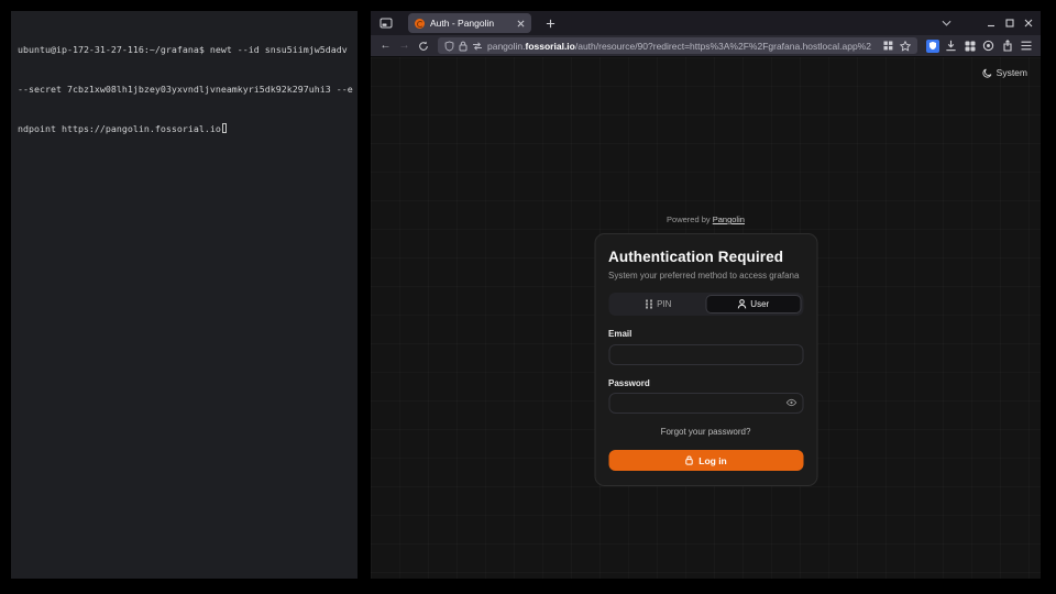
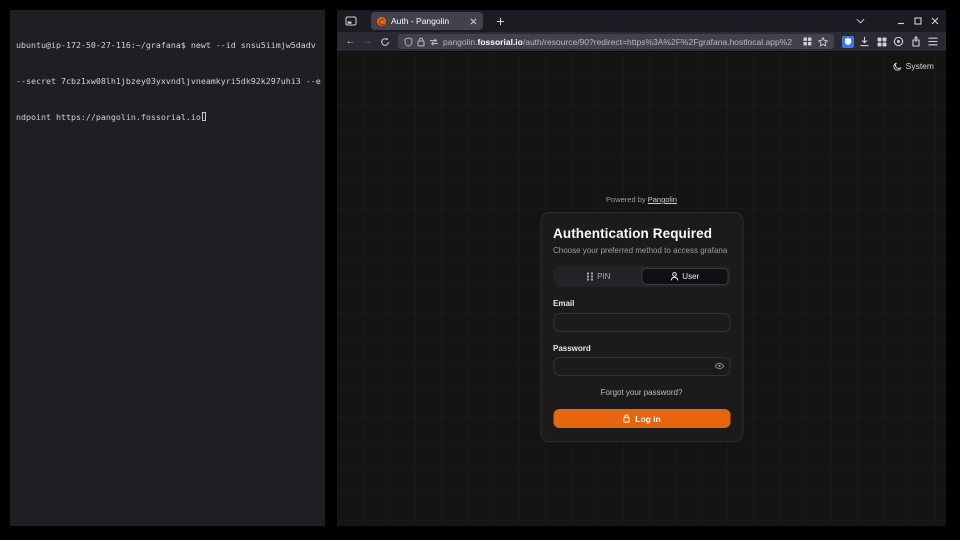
- ubuntu@ip-172-31-27-116:~/grafana$ newt --id snsu5iimjw5dadv
+ ubuntu@ip-172-50-27-116:~/grafana$ newt --id snsu5iimjw5dadv
  --secret 7cbz1xw08lh1jbzey03yxvndljvneamkyri5dk92k297uhi3 --e
  ndpoint https://pangolin.fossorial.io
  Auth - Pangolin
  ←
  →
  pangolin.fossorial.io/auth/resource/90?redirect=https%3A%2F%2Fgrafana.hostlocal.app%2
  System
  Powered by Pangolin
  Authentication Required
- System your preferred method to access grafana
+ Choose your preferred method to access grafana
  PIN
  User
  Email
  Password
  Forgot your password?
  Log in
